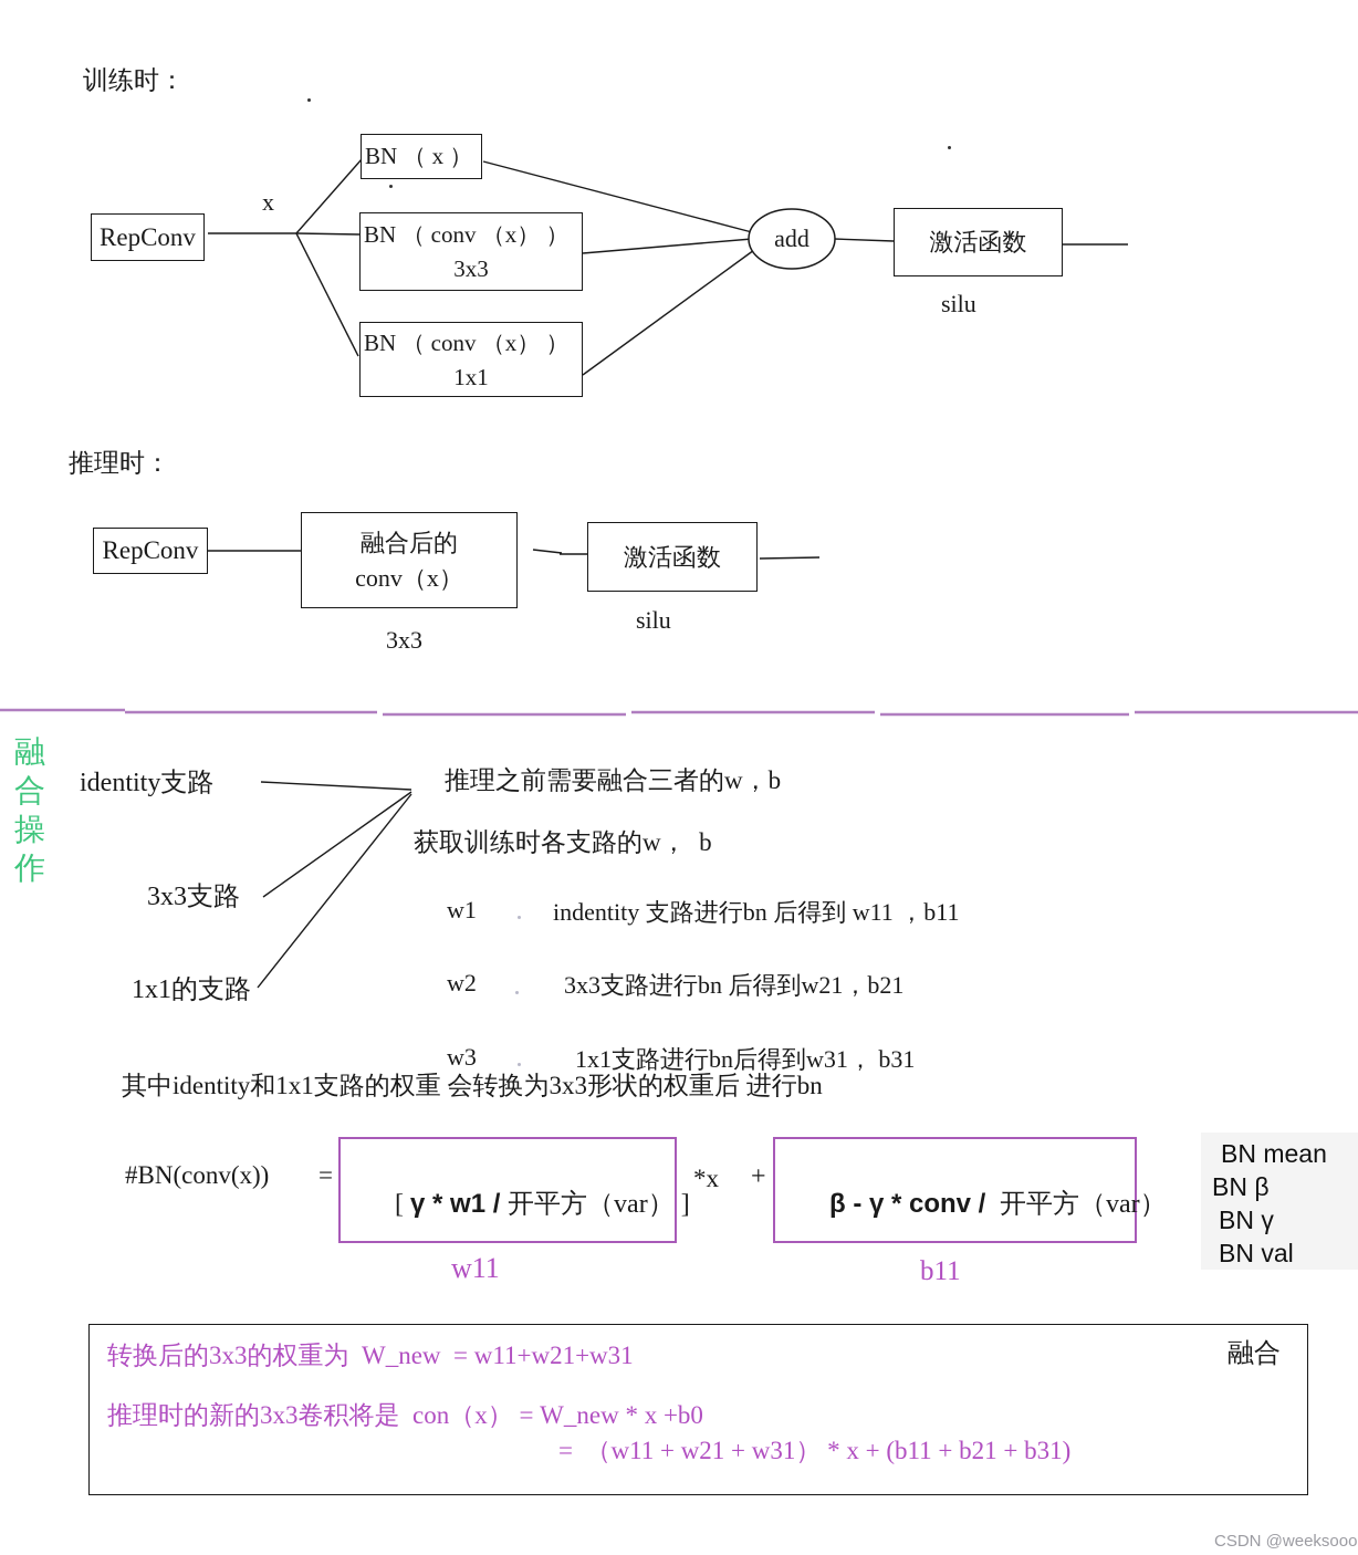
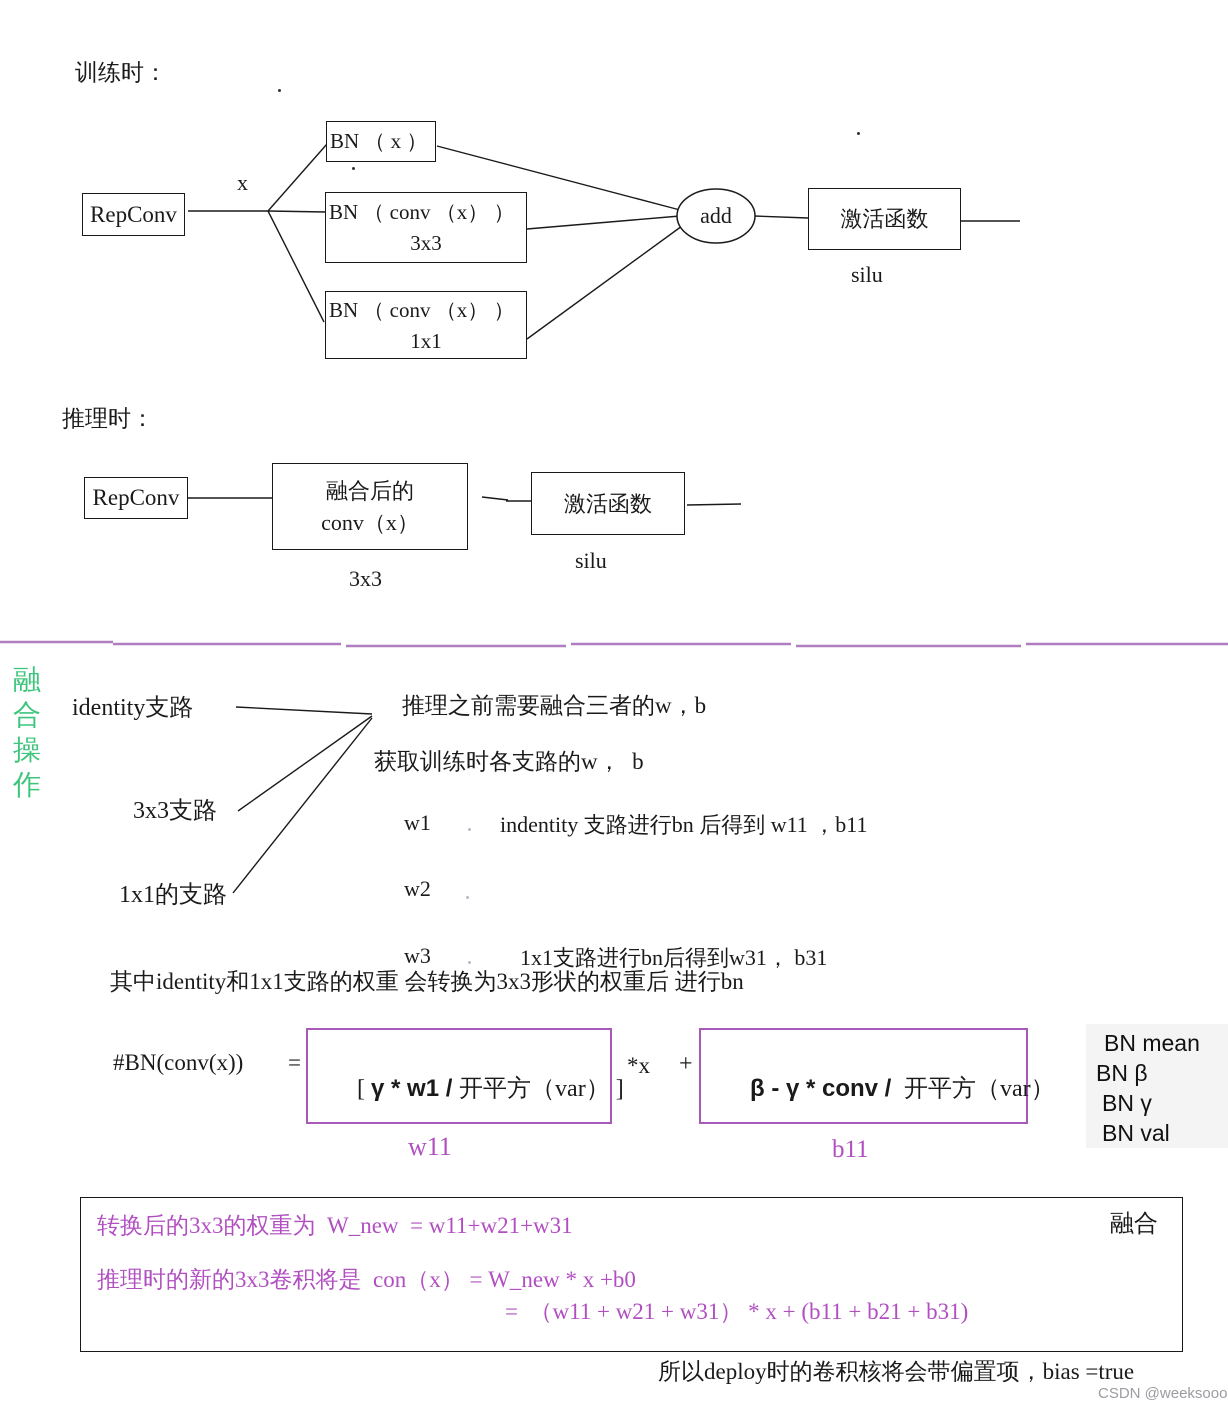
  训练时：
  RepConv
  x
  BN （ x ）
  BN （ conv （x） ）
  3x3
  BN （ conv （x） ）
  1x1
  add
  激活函数
  silu
  推理时：
  RepConv
  融合后的
  conv（x）
  3x3
  激活函数
  silu
  融
  合
  操
  作
  identity支路
  3x3支路
  1x1的支路
  推理之前需要融合三者的w，b
  获取训练时各支路的w， b
  w1
  indentity 支路进行bn 后得到 w11 ，b11
  w2
- 3x3支路进行bn 后得到w21，b21
  w3
  1x1支路进行bn后得到w31， b31
  其中identity和1x1支路的权重 会转换为3x3形状的权重后 进行bn
  #BN(conv(x))
  =
  [ γ * w1 / 开平方（var） ]
  *x
  +
  β - γ * conv / 开平方（var）
  w11
  b11
  BN mean
  BN β
  BN γ
  BN val
  转换后的3x3的权重为 W_new = w11+w21+w31
  融合
  推理时的新的3x3卷积将是 con（x） = W_new * x +b0
  = （w11 + w21 + w31） * x + (b11 + b21 + b31)
+ 所以deploy时的卷积核将会带偏置项，bias =true
  CSDN @weeksooo
